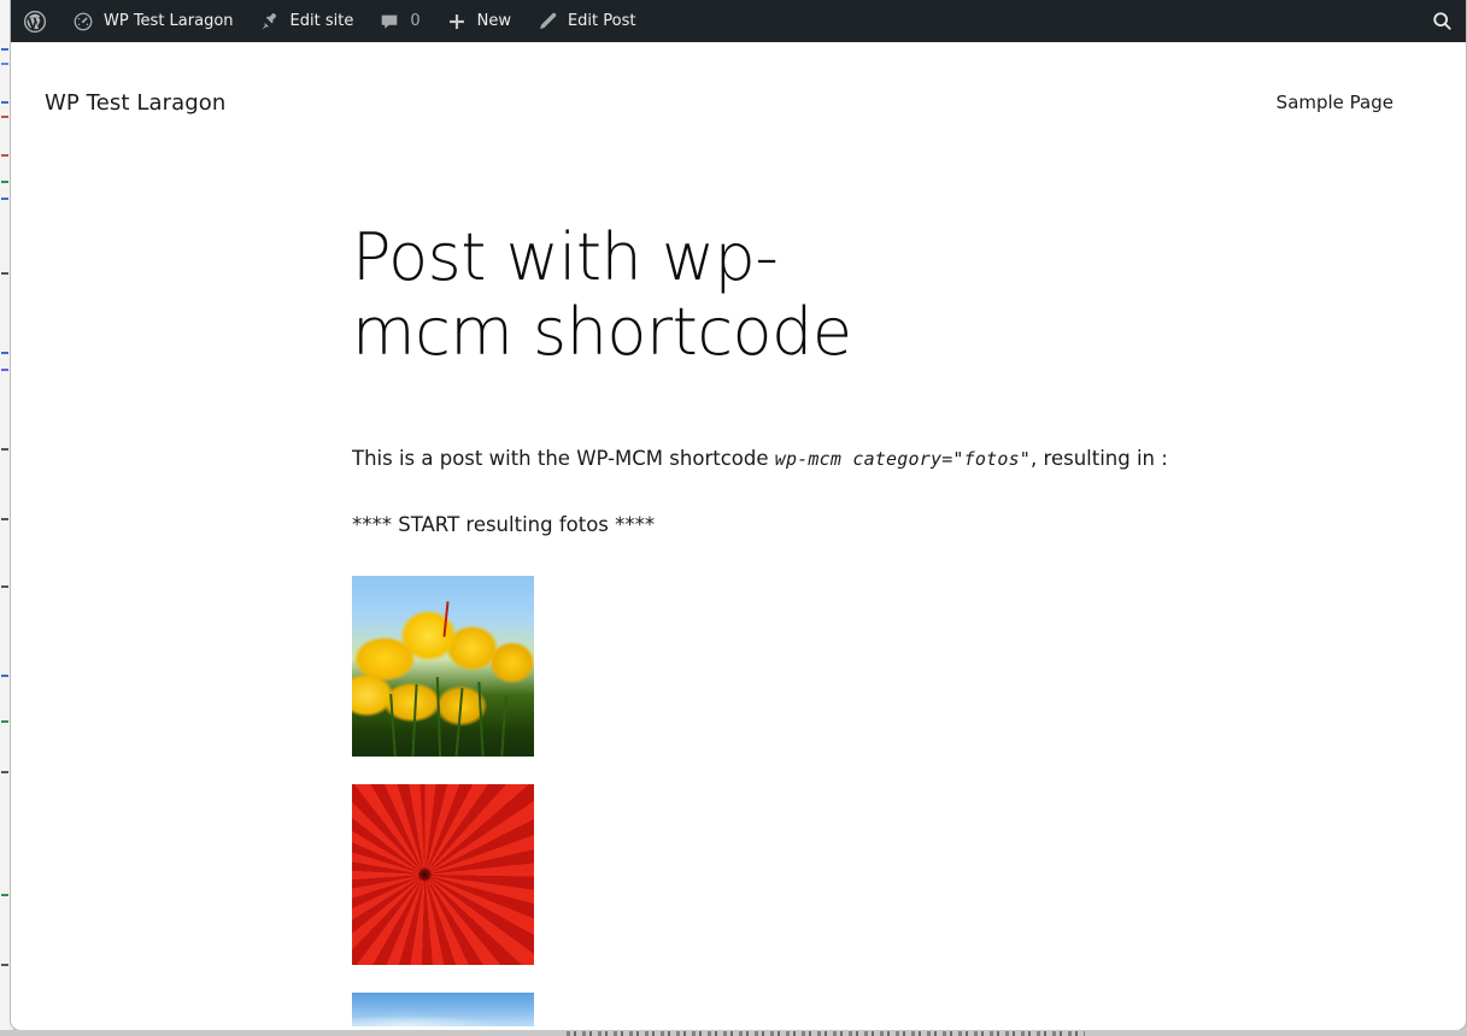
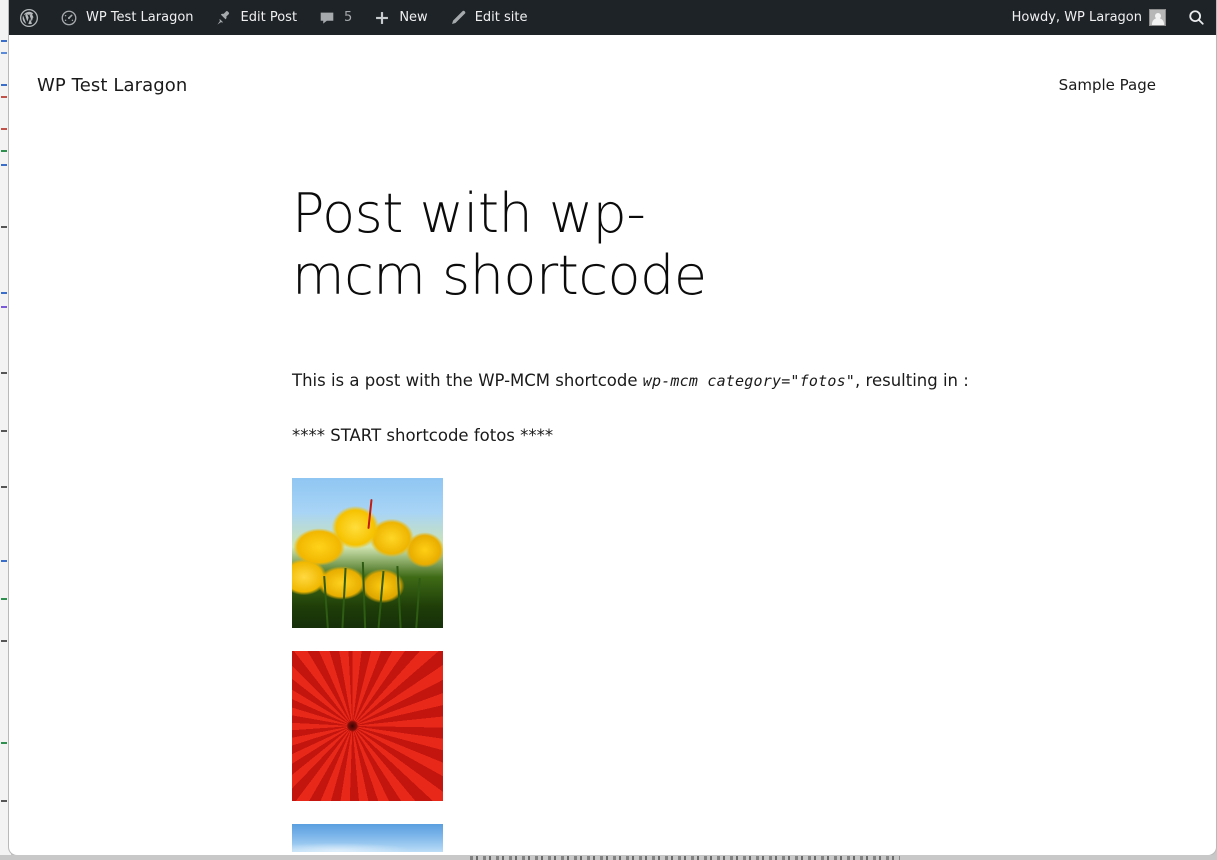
  WP Test Laragon
- Edit site
+ Edit Post
- 0
+ 5
  New
- Edit Post
+ Edit site
+ Howdy, WP Laragon
  WP Test Laragon
  Sample Page
  Post with wp-mcm shortcode
  This is a post with the WP-MCM shortcode wp-mcm category="fotos", resulting in :
- **** START resulting fotos ****
+ **** START shortcode fotos ****
